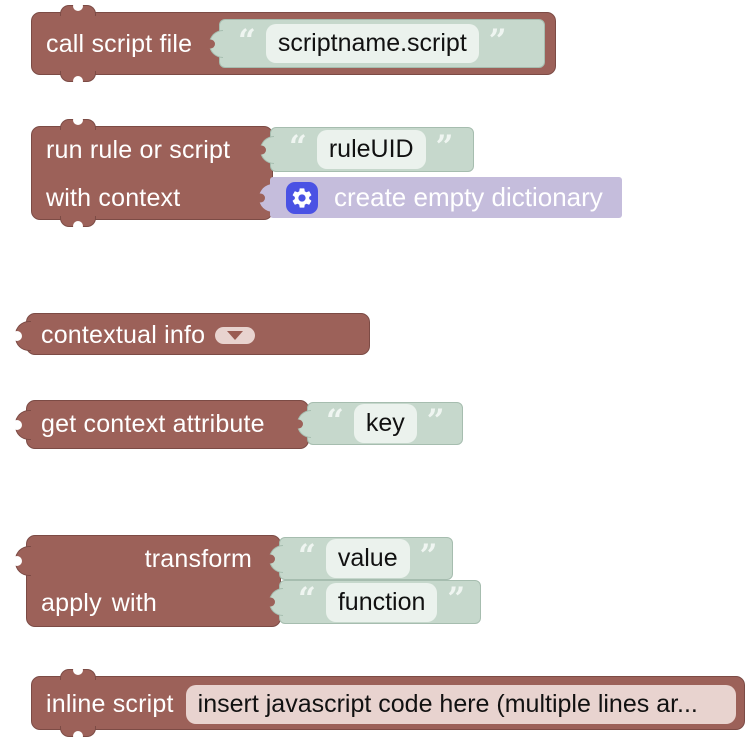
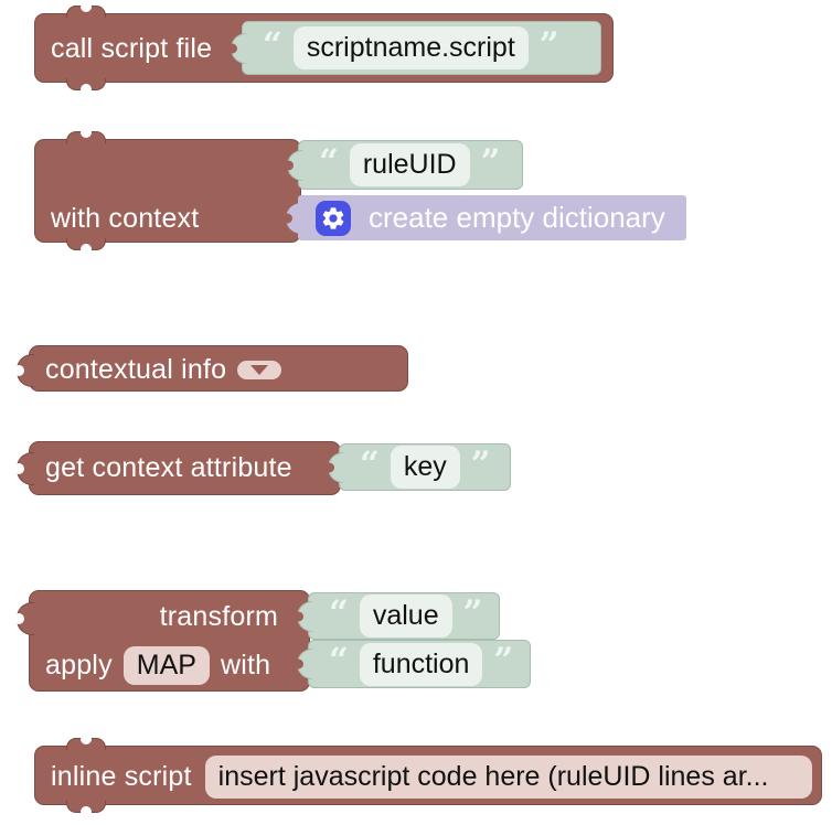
  call script file
  “
  scriptname.script
  ”
- run rule or script
  with context
  “
  ruleUID
  ”
  create empty dictionary
  contextual info
  get context attribute
  “
  key
  ”
  transform
  apply
+ MAP
  with
  “
  value
  ”
  “
  function
  ”
  inline script
- insert javascript code here (multiple lines ar...
+ insert javascript code here (ruleUID lines ar...
